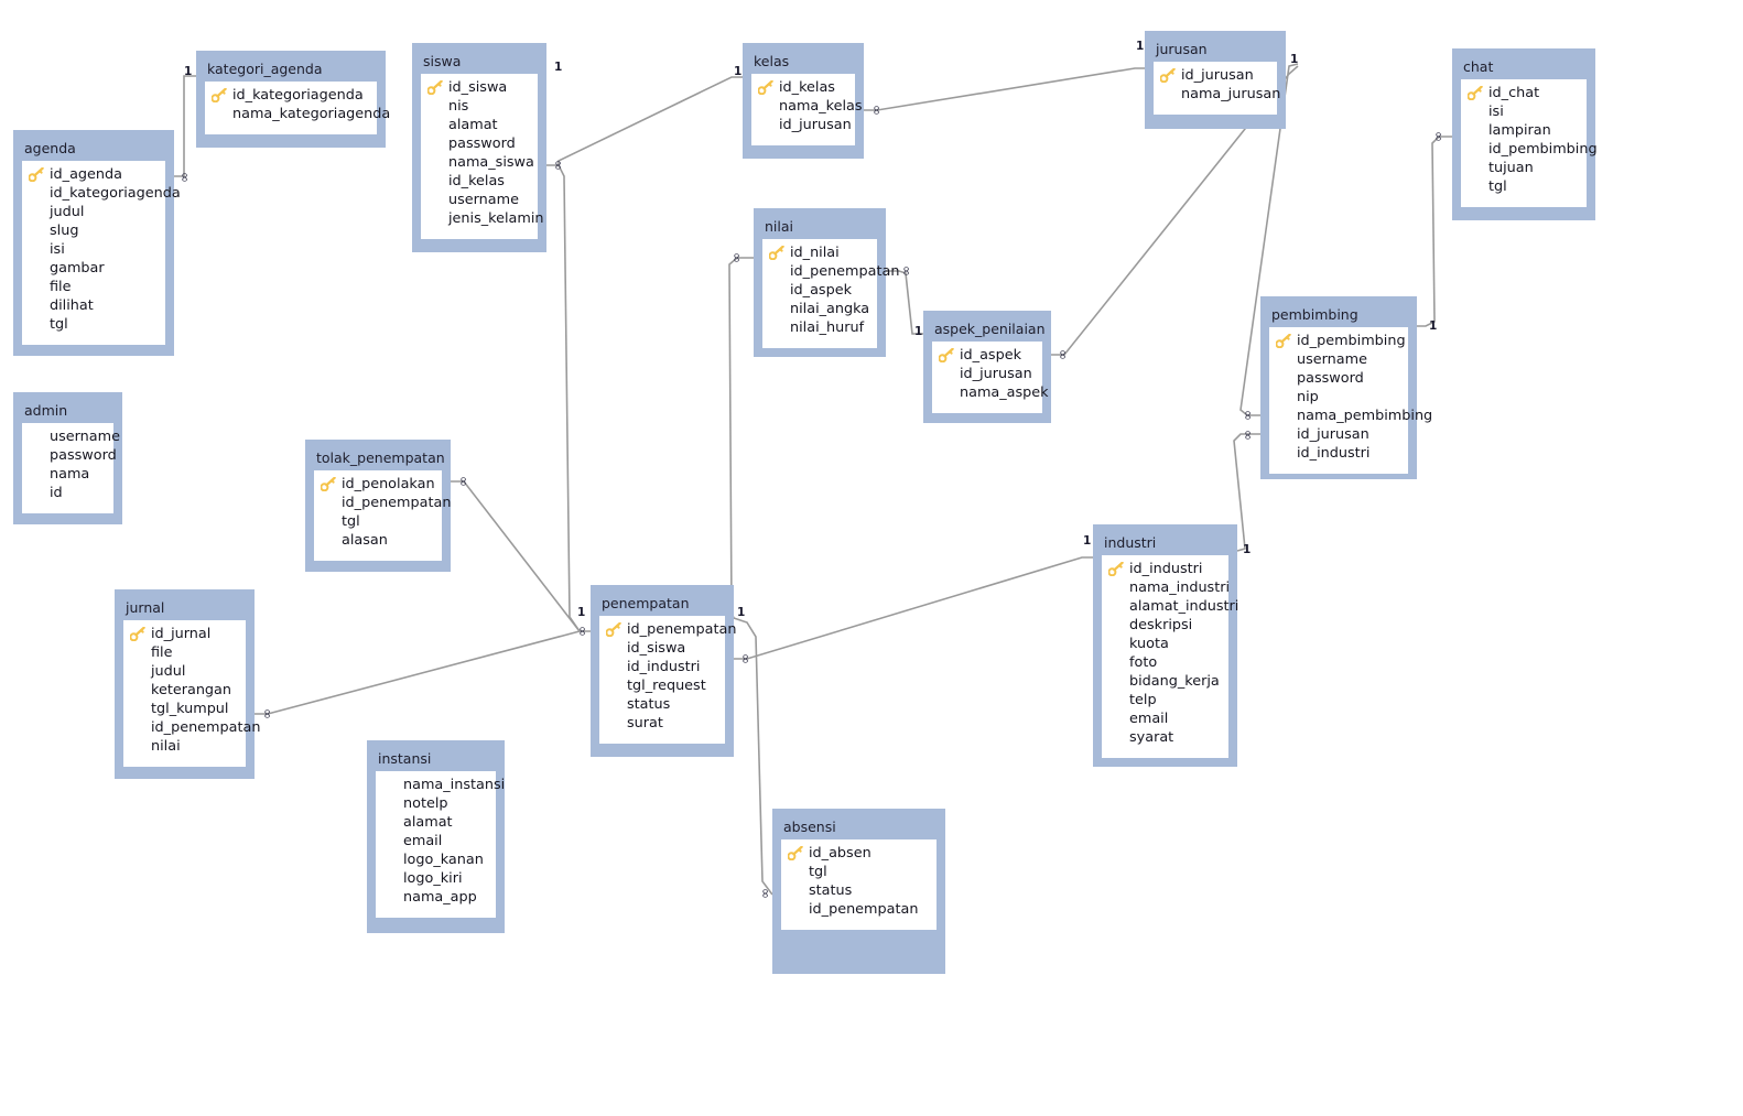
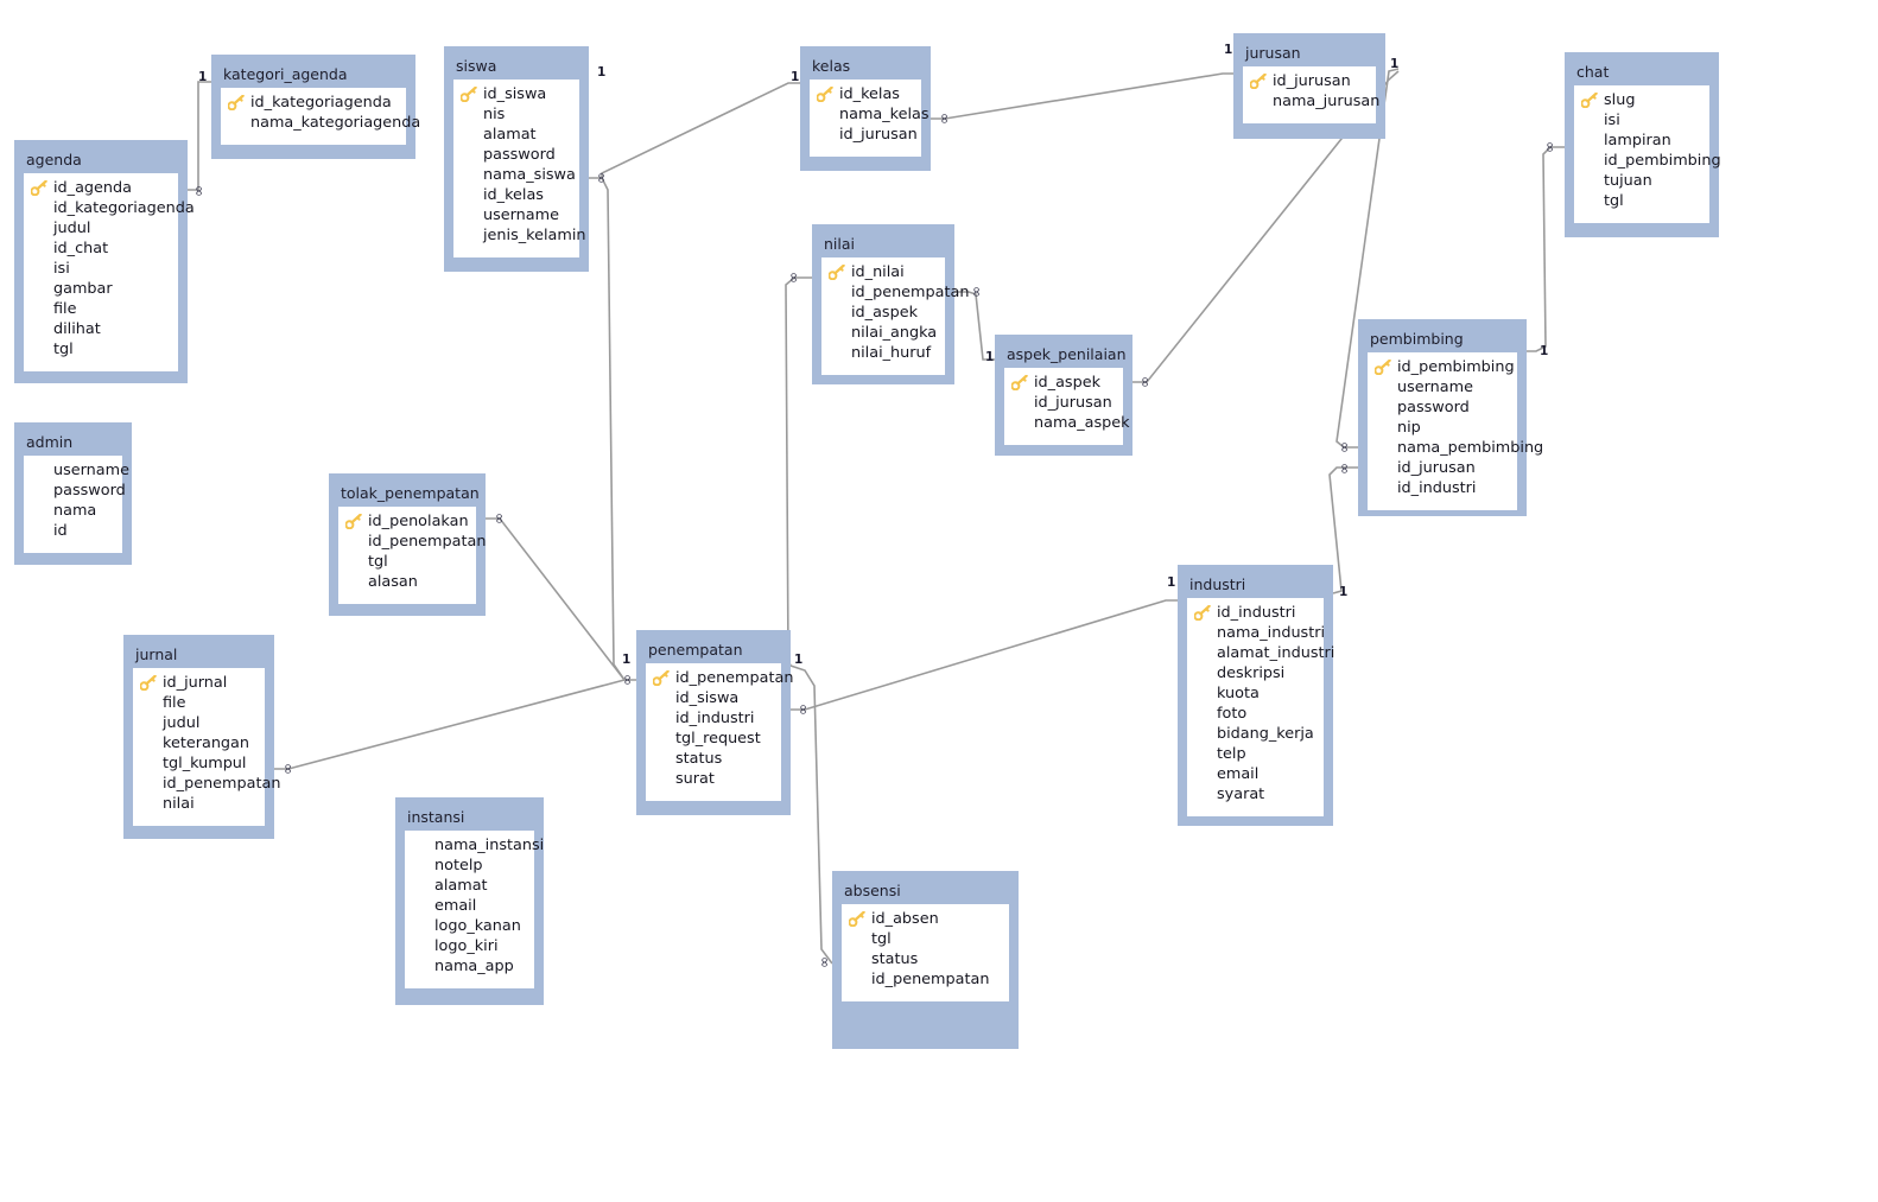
  agenda
  id_agenda
  id_kategoriagenda
  judul
- slug
+ id_chat
  isi
  gambar
  file
  dilihat
  tgl
  kategori_agenda
  id_kategoriagenda
  nama_kategoriagenda
  siswa
  id_siswa
  nis
  alamat
  password
  nama_siswa
  id_kelas
  username
  jenis_kelamin
  kelas
  id_kelas
  nama_kelas
  id_jurusan
  jurusan
  id_jurusan
  nama_jurusan
  chat
- id_chat
+ slug
  isi
  lampiran
  id_pembimbing
  tujuan
  tgl
  nilai
  id_nilai
  id_penempatan
  id_aspek
  nilai_angka
  nilai_huruf
  aspek_penilaian
  id_aspek
  id_jurusan
  nama_aspek
  pembimbing
  id_pembimbing
  username
  password
  nip
  nama_pembimbing
  id_jurusan
  id_industri
  admin
  username
  password
  nama
  id
  tolak_penempatan
  id_penolakan
  id_penempatan
  tgl
  alasan
  industri
  id_industri
  nama_industri
  alamat_industri
  deskripsi
  kuota
  foto
  bidang_kerja
  telp
  email
  syarat
  penempatan
  id_penempatan
  id_siswa
  id_industri
  tgl_request
  status
  surat
  jurnal
  id_jurnal
  file
  judul
  keterangan
  tgl_kumpul
  id_penempatan
  nilai
  instansi
  nama_instansi
  notelp
  alamat
  email
  logo_kanan
  logo_kiri
  nama_app
  absensi
  id_absen
  tgl
  status
  id_penempatan
  1
  1
  1
  1
  1
  1
  1
  1
  1
  1
  1
